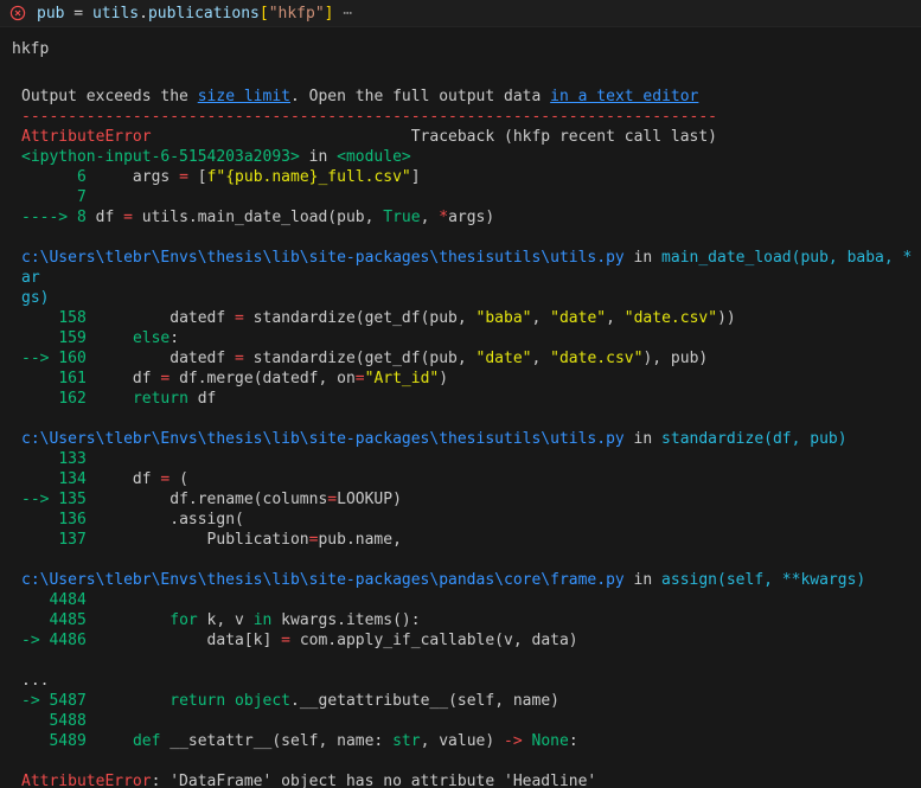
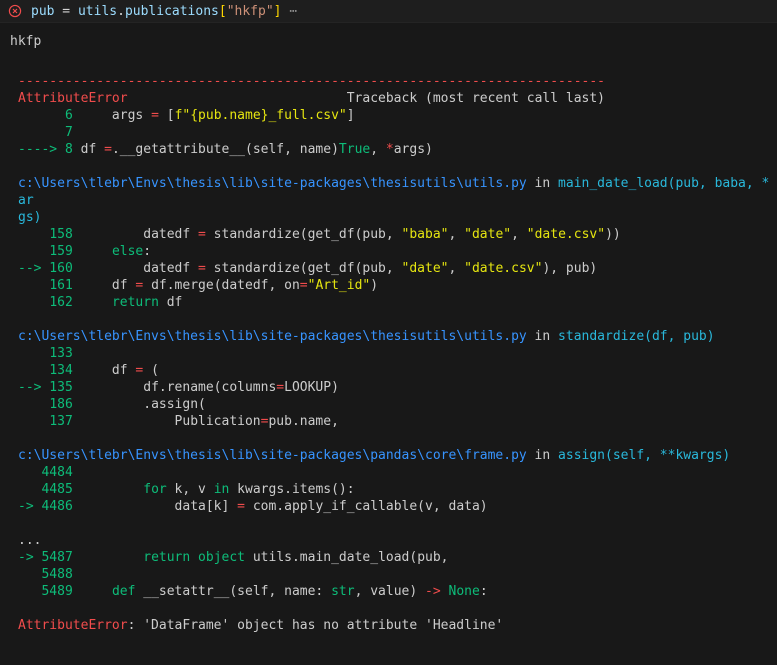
  pub = utils.publications["hkfp"] ⋯
  hkfp
- Output exceeds the size limit. Open the full output data in a text editor
  ---------------------------------------------------------------------------
- AttributeError Traceback (hkfp recent call last)
+ AttributeError Traceback (most recent call last)
- <ipython-input-6-5154203a2093> in <module>
  6 args = [f"{pub.name}_full.csv"]
  7
- ----> 8 df = utils.main_date_load(pub, True, *args)
+ ----> 8 df =.__getattribute__(self, name)True, *args)
  c:\Users\tlebr\Envs\thesis\lib\site-packages\thesisutils\utils.py in main_date_load(pub, baba, *ar
  gs)
  158 datedf = standardize(get_df(pub, "baba", "date", "date.csv"))
  159 else:
  --> 160 datedf = standardize(get_df(pub, "date", "date.csv"), pub)
  161 df = df.merge(datedf, on="Art_id")
  162 return df
  c:\Users\tlebr\Envs\thesis\lib\site-packages\thesisutils\utils.py in standardize(df, pub)
  133
  134 df = (
  --> 135 df.rename(columns=LOOKUP)
- 136 .assign(
+ 186 .assign(
  137 Publication=pub.name,
  c:\Users\tlebr\Envs\thesis\lib\site-packages\pandas\core\frame.py in assign(self, **kwargs)
  4484
  4485 for k, v in kwargs.items():
  -> 4486 data[k] = com.apply_if_callable(v, data)
  ...
- -> 5487 return object.__getattribute__(self, name)
+ -> 5487 return object utils.main_date_load(pub,
  5488
  5489 def __setattr__(self, name: str, value) -> None:
  AttributeError: 'DataFrame' object has no attribute 'Headline'
